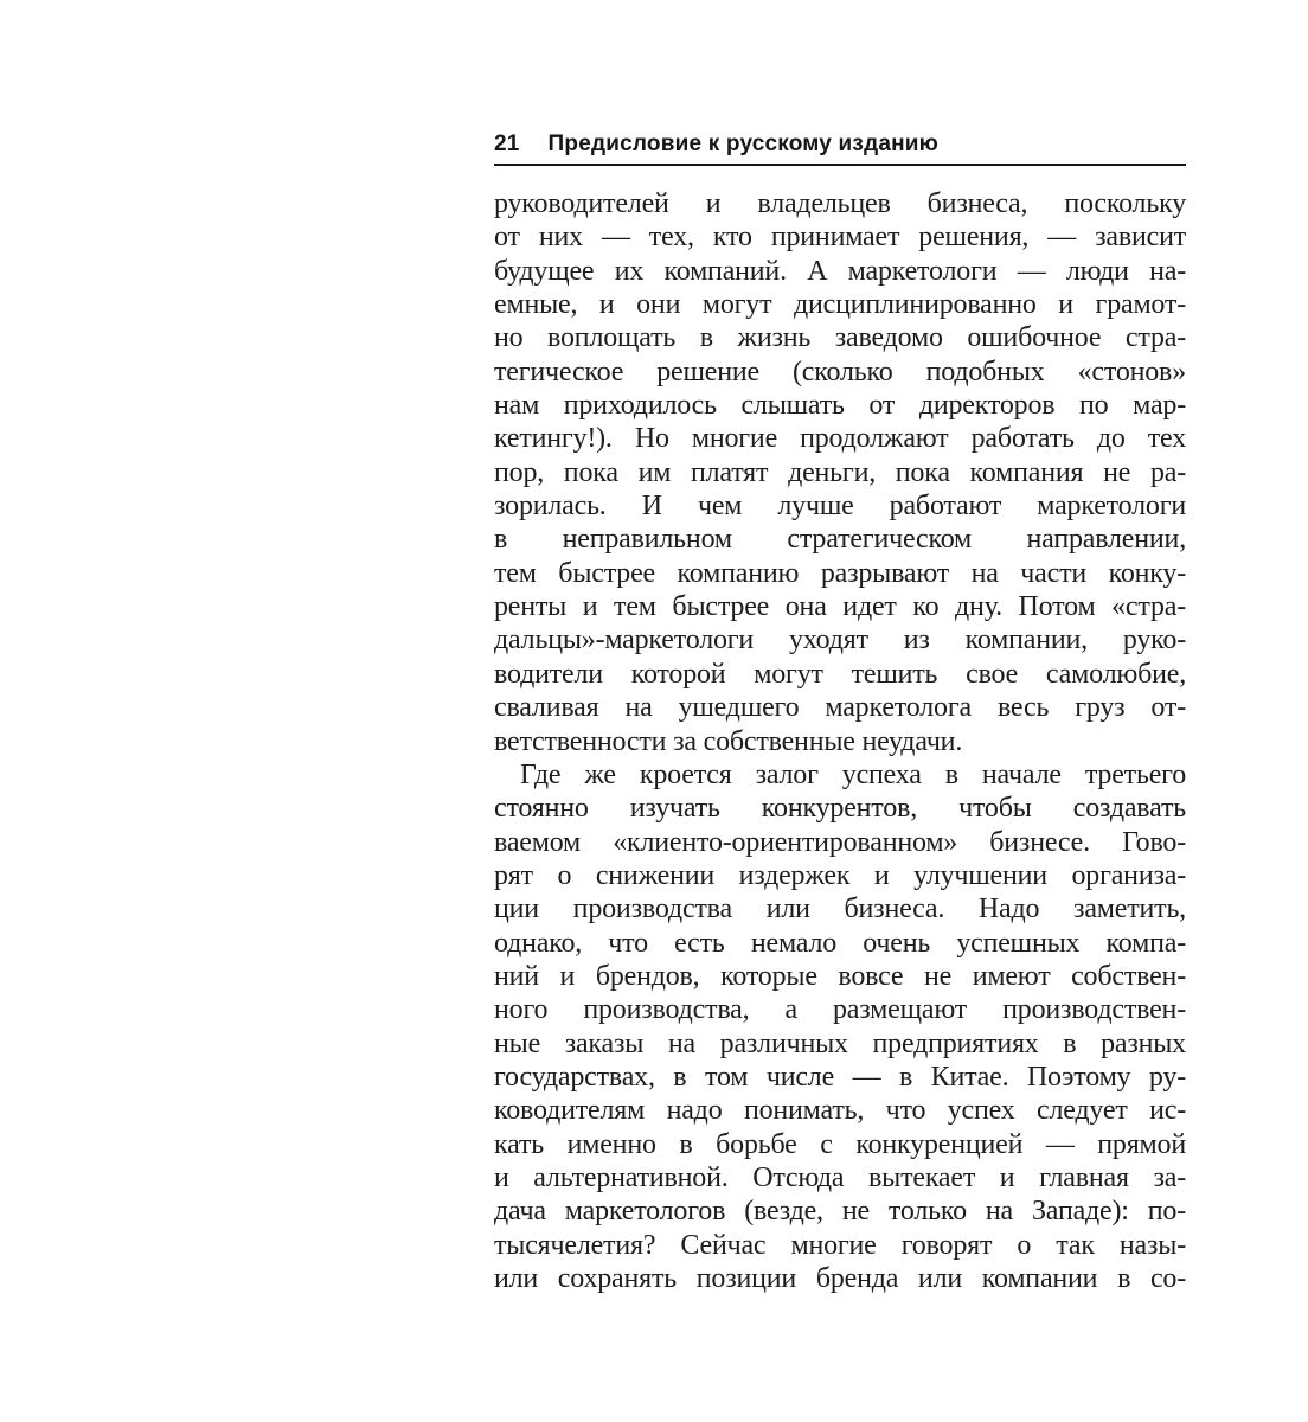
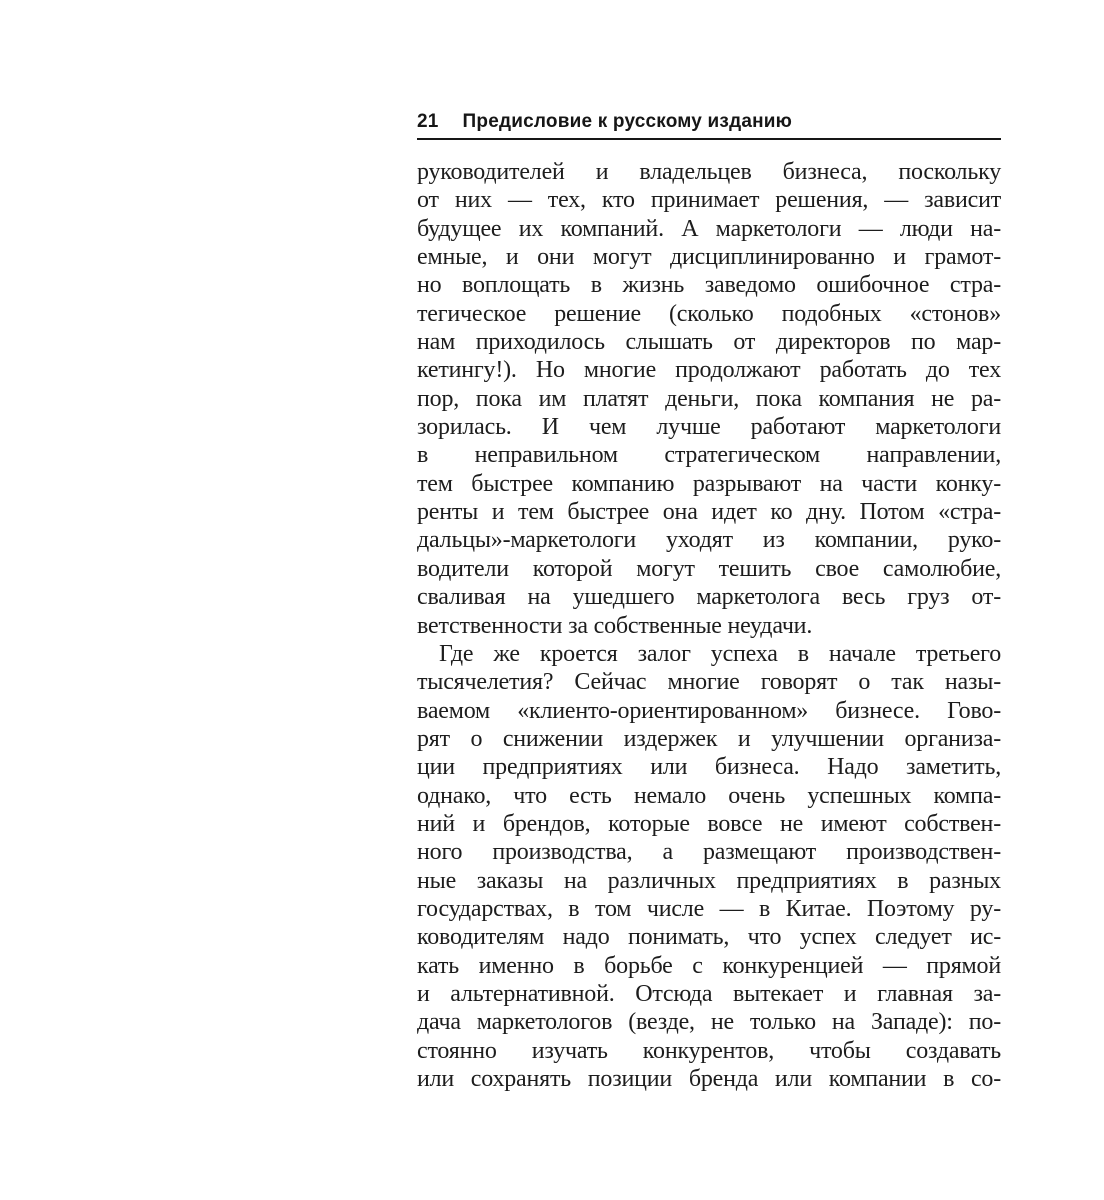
  21
  Предисловие к русскому изданию
  руководителей и владельцев бизнеса, поскольку
  от них — тех, кто принимает решения, — зависит
  будущее их компаний. А маркетологи — люди на-
  емные, и они могут дисциплинированно и грамот-
  но воплощать в жизнь заведомо ошибочное стра-
  тегическое решение (сколько подобных «стонов»
  нам приходилось слышать от директоров по мар-
  кетингу!). Но многие продолжают работать до тех
  пор, пока им платят деньги, пока компания не ра-
  зорилась. И чем лучше работают маркетологи
  в неправильном стратегическом направлении,
  тем быстрее компанию разрывают на части конку-
  ренты и тем быстрее она идет ко дну. Потом «стра-
  дальцы»-маркетологи уходят из компании, руко-
  водители которой могут тешить свое самолюбие,
  сваливая на ушедшего маркетолога весь груз от-
  ветственности за собственные неудачи.
  Где же кроется залог успеха в начале третьего
- стоянно изучать конкурентов, чтобы создавать
+ тысячелетия? Сейчас многие говорят о так назы-
  ваемом «клиенто-ориентированном» бизнесе. Гово-
  рят о снижении издержек и улучшении организа-
- ции производства или бизнеса. Надо заметить,
+ ции предприятиях или бизнеса. Надо заметить,
  однако, что есть немало очень успешных компа-
  ний и брендов, которые вовсе не имеют собствен-
  ного производства, а размещают производствен-
  ные заказы на различных предприятиях в разных
  государствах, в том числе — в Китае. Поэтому ру-
  ководителям надо понимать, что успех следует ис-
  кать именно в борьбе с конкуренцией — прямой
  и альтернативной. Отсюда вытекает и главная за-
  дача маркетологов (везде, не только на Западе): по-
- тысячелетия? Сейчас многие говорят о так назы-
+ стоянно изучать конкурентов, чтобы создавать
  или сохранять позиции бренда или компании в со-
